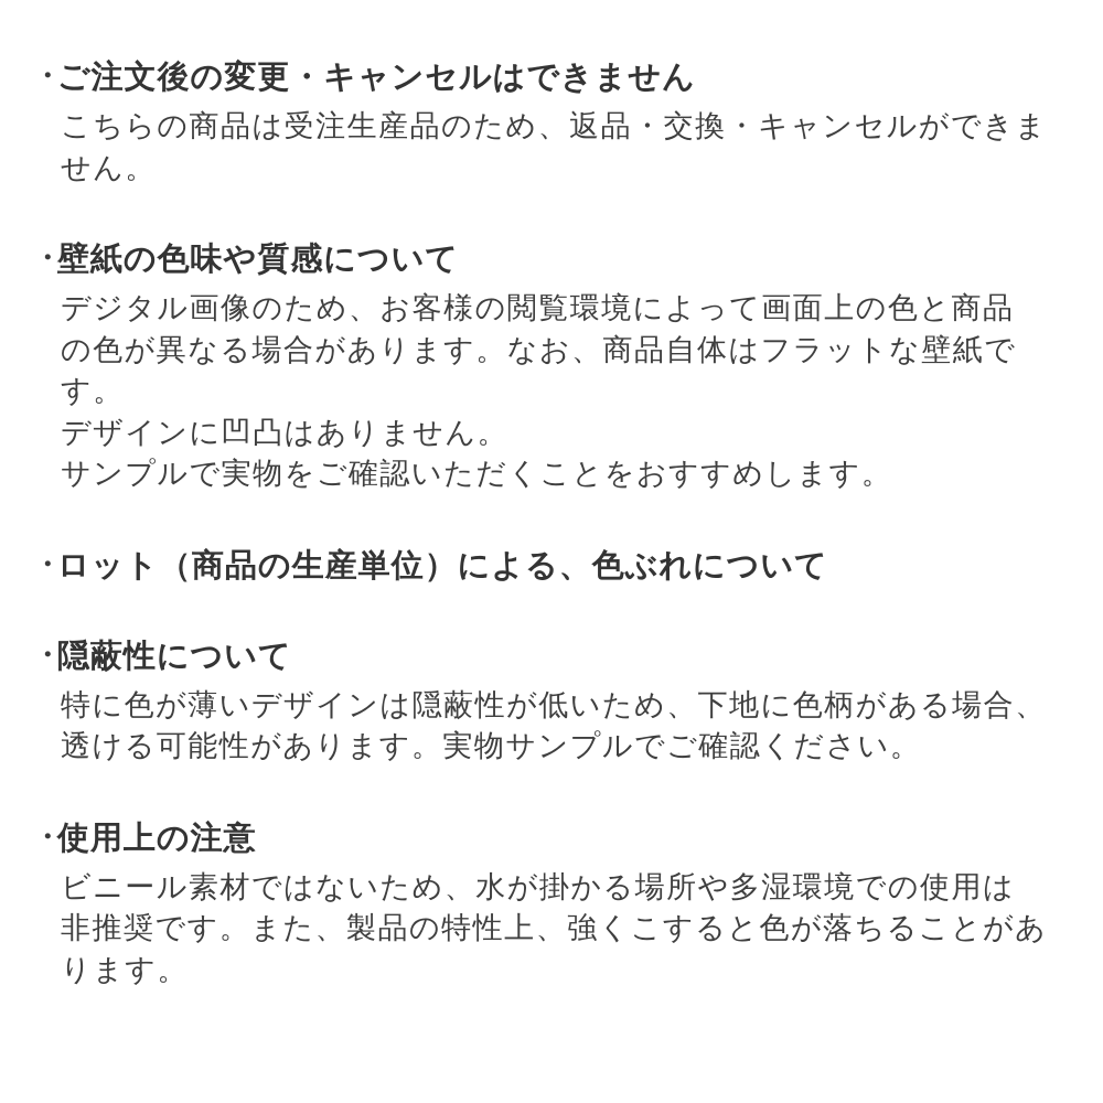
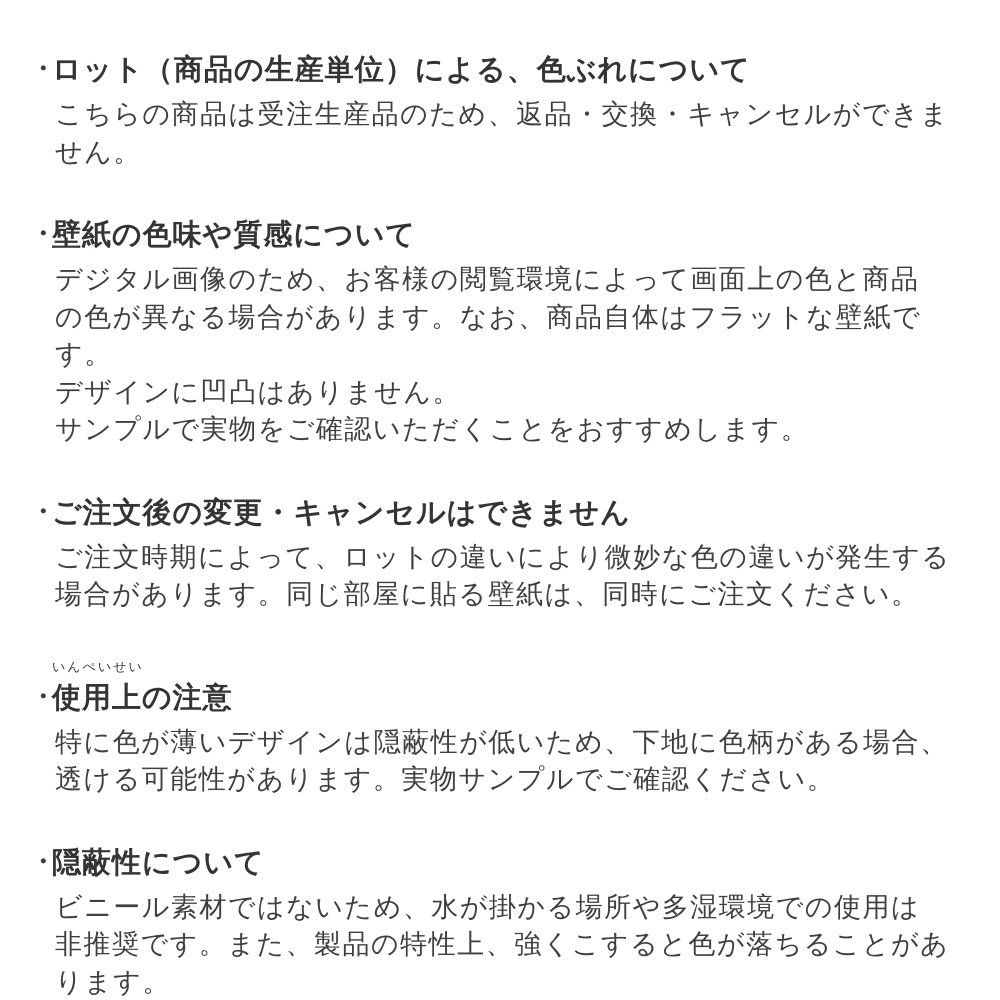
  ・
- ご注文後の変更・キャンセルはできません
+ ロット（商品の生産単位）による、色ぶれについて
  こちらの商品は受注生産品のため、返品・交換・キャンセルができま
  せん。
  ・
  壁紙の色味や質感について
  デジタル画像のため、お客様の閲覧環境によって画面上の色と商品
  の色が異なる場合があります。なお、商品自体はフラットな壁紙です。
  デザインに凹凸はありません。
  サンプルで実物をご確認いただくことをおすすめします。
  ・
- ロット（商品の生産単位）による、色ぶれについて
+ ご注文後の変更・キャンセルはできません
+ ご注文時期によって、ロットの違いにより微妙な色の違いが発生する
+ 場合があります。同じ部屋に貼る壁紙は、同時にご注文ください。
+ いんぺいせい
  ・
- 隠蔽性について
+ 使用上の注意
  特に色が薄いデザインは隠蔽性が低いため、下地に色柄がある場合、
  透ける可能性があります。実物サンプルでご確認ください。
  ・
- 使用上の注意
+ 隠蔽性について
  ビニール素材ではないため、水が掛かる場所や多湿環境での使用は
  非推奨です。また、製品の特性上、強くこすると色が落ちることがあ
  ります。
